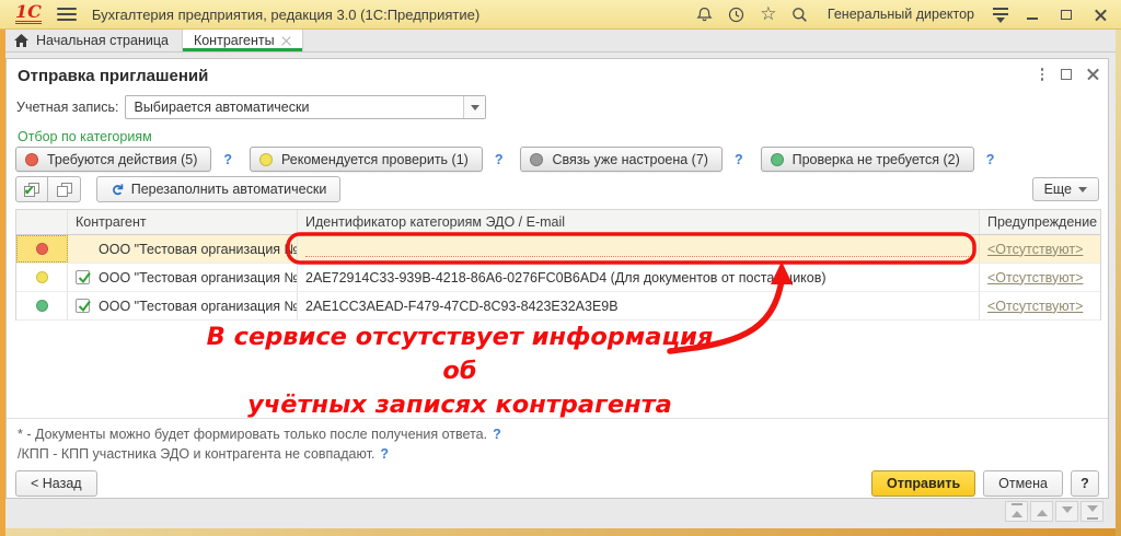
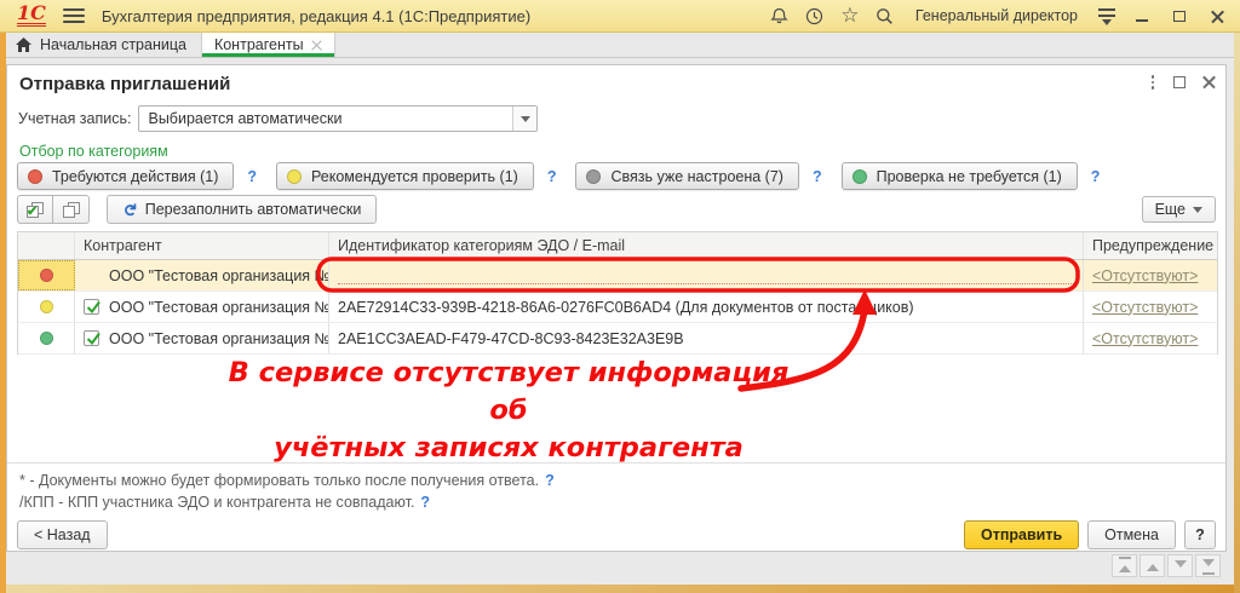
  1С
- Бухгалтерия предприятия, редакция 3.0 (1С:Предприятие)
+ Бухгалтерия предприятия, редакция 4.1 (1С:Предприятие)
  Генеральный директор
  Начальная страница
  Контрагенты
  Отправка приглашений
  Учетная запись:
  Выбирается автоматически
  Отбор по категориям
- Требуются действия (5)
+ Требуются действия (1)
  ?
  Рекомендуется проверить (1)
  ?
  Связь уже настроена (7)
  ?
- Проверка не требуется (2)
+ Проверка не требуется (1)
  ?
  ✔
  Перезаполнить автоматически
  Еще
  Контрагент
  Идентификатор категориям ЭДО / E-mail
  Предупреждение
  ООО "Тестовая организация №
  <Отсутствуют>
  ООО "Тестовая организация №
  2AE72914C33-939B-4218-86A6-0276FC0B6AD4 (Для документов от постаиков)
  <Отсутствуют>
  ООО "Тестовая организация №
  2AE1CC3AEAD-F479-47CD-8C93-8423E32A3E9B
  <Отсутствуют>
  * - Документы можно будет формировать только после получения ответа. ?
  /КПП - КПП участника ЭДО и контрагента не совпадают. ?
  < Назад
  Отправить
  Отмена
  ?
  В сервисе отсутствует информация об
  учётных записях контрагента
